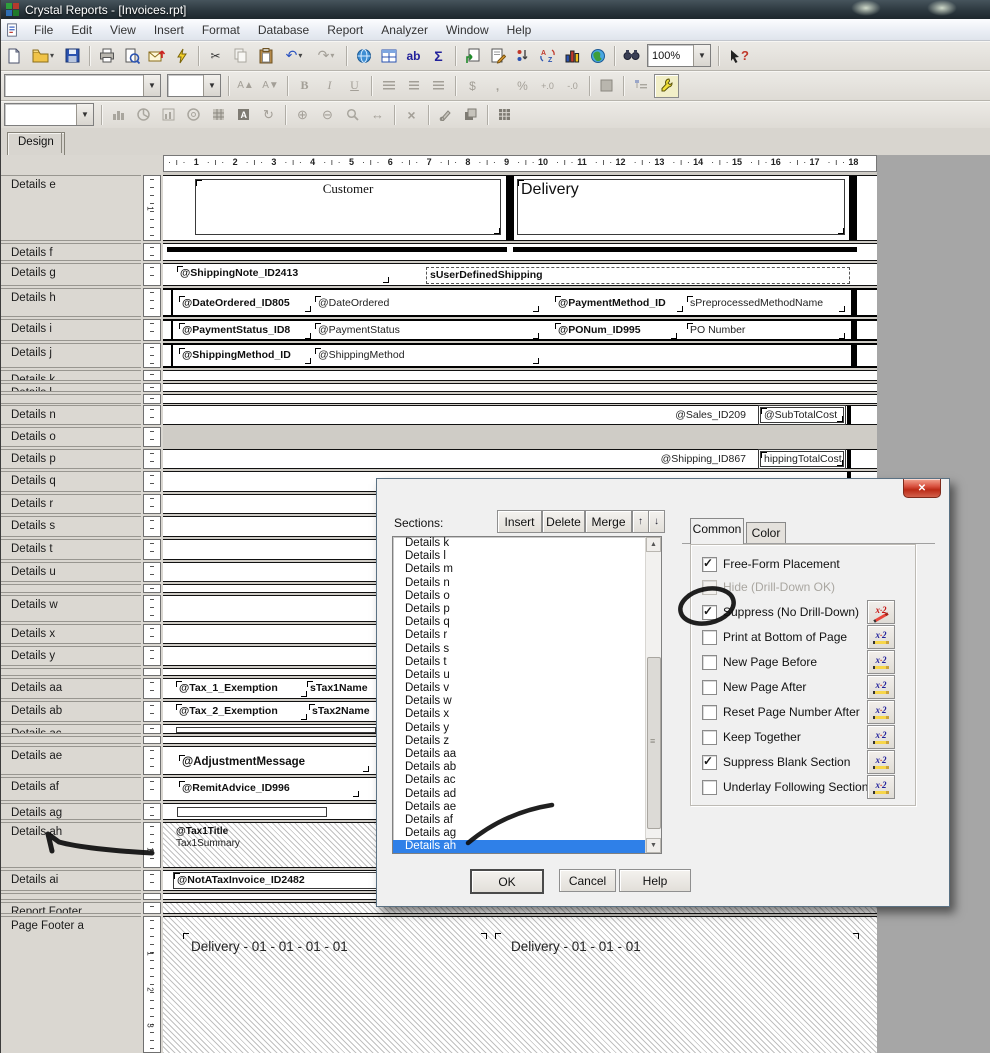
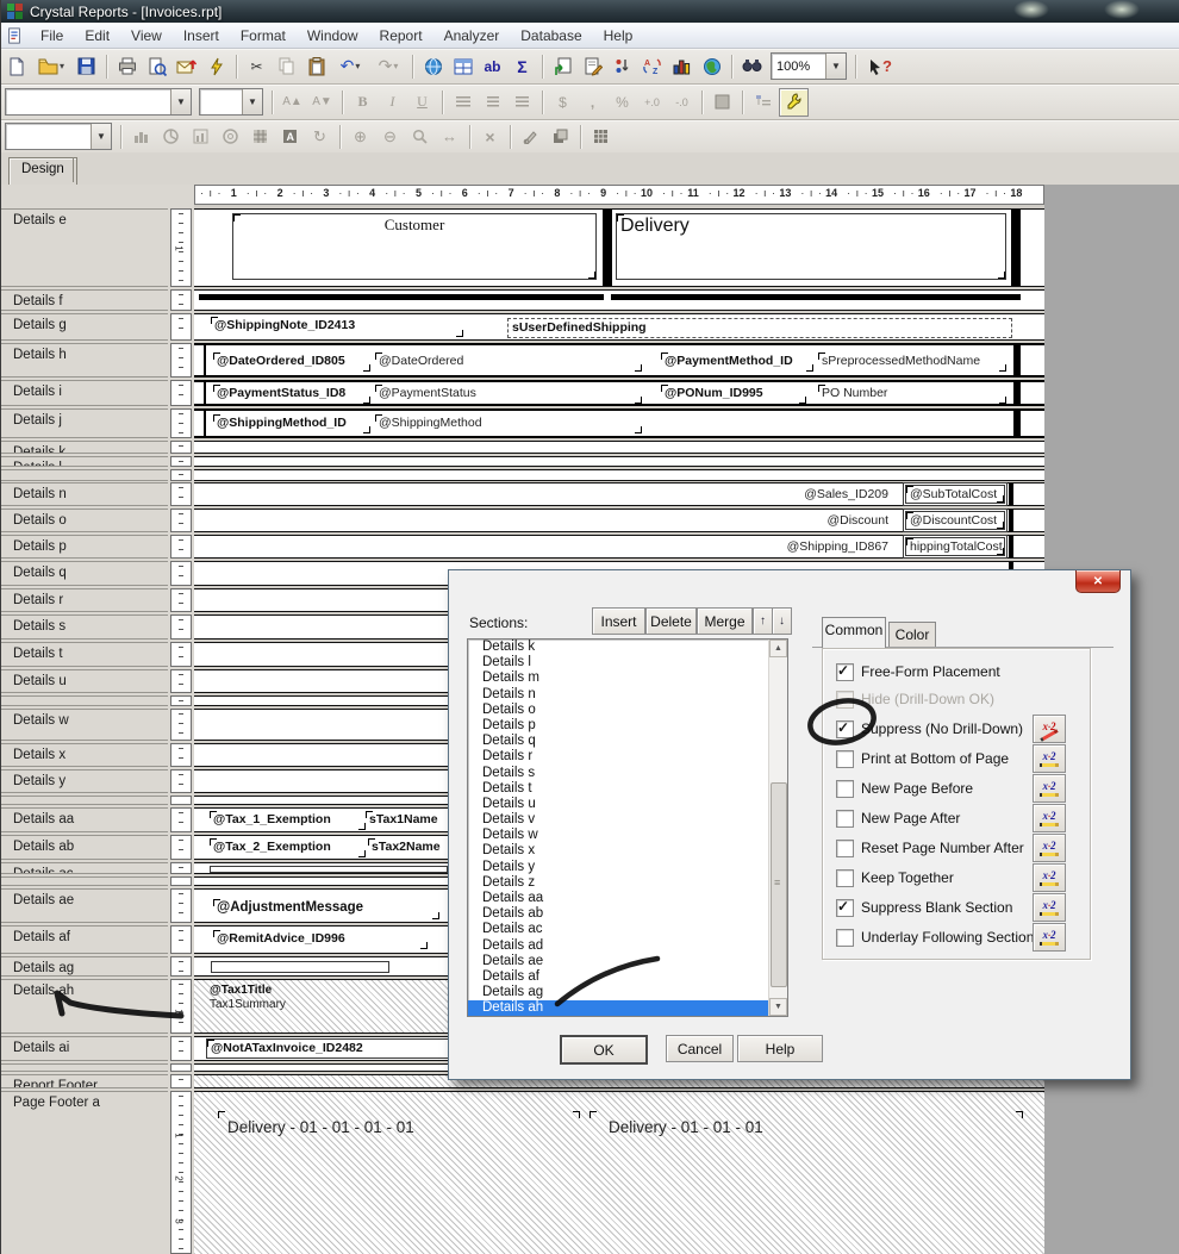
  Crystal Reports - [Invoices.rpt]
  File
  Edit
  View
  Insert
  Format
- Database
+ Window
  Report
  Analyzer
- Window
+ Database
  Help
  ▾
  ✂
  ↶
  ▾
  ↷
  ▾
  ab
  Σ
  100%
  ▼
  ?
  ▼
  ▼
  A▲
  A▼
  B
  I
  U
  $
  ,
  %
  +.0
  -.0
  ▼
  A
  ↻
  ⊕
  ⊖
  ↔
  ×
  Design
  1
  2
  3
  4
  5
  6
  7
  8
  9
  10
  11
  12
  13
  14
  15
  16
  17
  18
  Details e
  Customer
  Delivery
  Details f
  Details g
  @ShippingNote_ID2413
  sUserDefinedShipping
  Details h
  @DateOrdered_ID805
  @DateOrdered
  @PaymentMethod_ID
  sPreprocessedMethodName
  Details i
  @PaymentStatus_ID8
  @PaymentStatus
  @PONum_ID995
  PO Number
  Details j
  @ShippingMethod_ID
  @ShippingMethod
  Details k
  Details n
  @Sales_ID209
  @SubTotalCost
  Details o
+ @Discount
+ @DiscountCost
  Details p
  @Shipping_ID867
  hippingTotalCost
  Details q
  Details r
  Details s
  Details t
  Details u
  Details w
  Details x
  Details y
  Details aa
  @Tax_1_Exemption
  sTax1Name
  Details ab
  @Tax_2_Exemption
  sTax2Name
  Details ae
  @AdjustmentMessage
  Details af
  @RemitAdvice_ID996
  Details ag
  Details ah
  @Tax1Title
  Tax1Summary
  Details ai
  @NotATaxInvoice_ID2482
  Report Footer
  Page Footer a
  Delivery - 01 - 01 - 01 - 01
  Delivery - 01 - 01 - 01
  ✕
  Sections:
  Insert
  Delete
  Merge
  ↑
  ↓
  Details k
  Details l
  Details m
  Details n
  Details o
  Details p
  Details q
  Details r
  Details s
  Details t
  Details u
  Details v
  Details w
  Details x
  Details y
  Details z
  Details aa
  Details ab
  Details ac
  Details ad
  Details ae
  Details af
  Details ag
  Details ah
  Common
  Color
  Free-Form Placement
  Hide (Drill-Down OK)
  uppress (No Drill-Down)
  Print at Bottom of Page
  New Page Before
  New Page After
  Reset Page Number After
  Keep Together
  Suppress Blank Section
  Underlay Following Section
  x·2
  x·2
  x·2
  x·2
  x·2
  x·2
  x·2
  x·2
  OK
  Cancel
  Help
